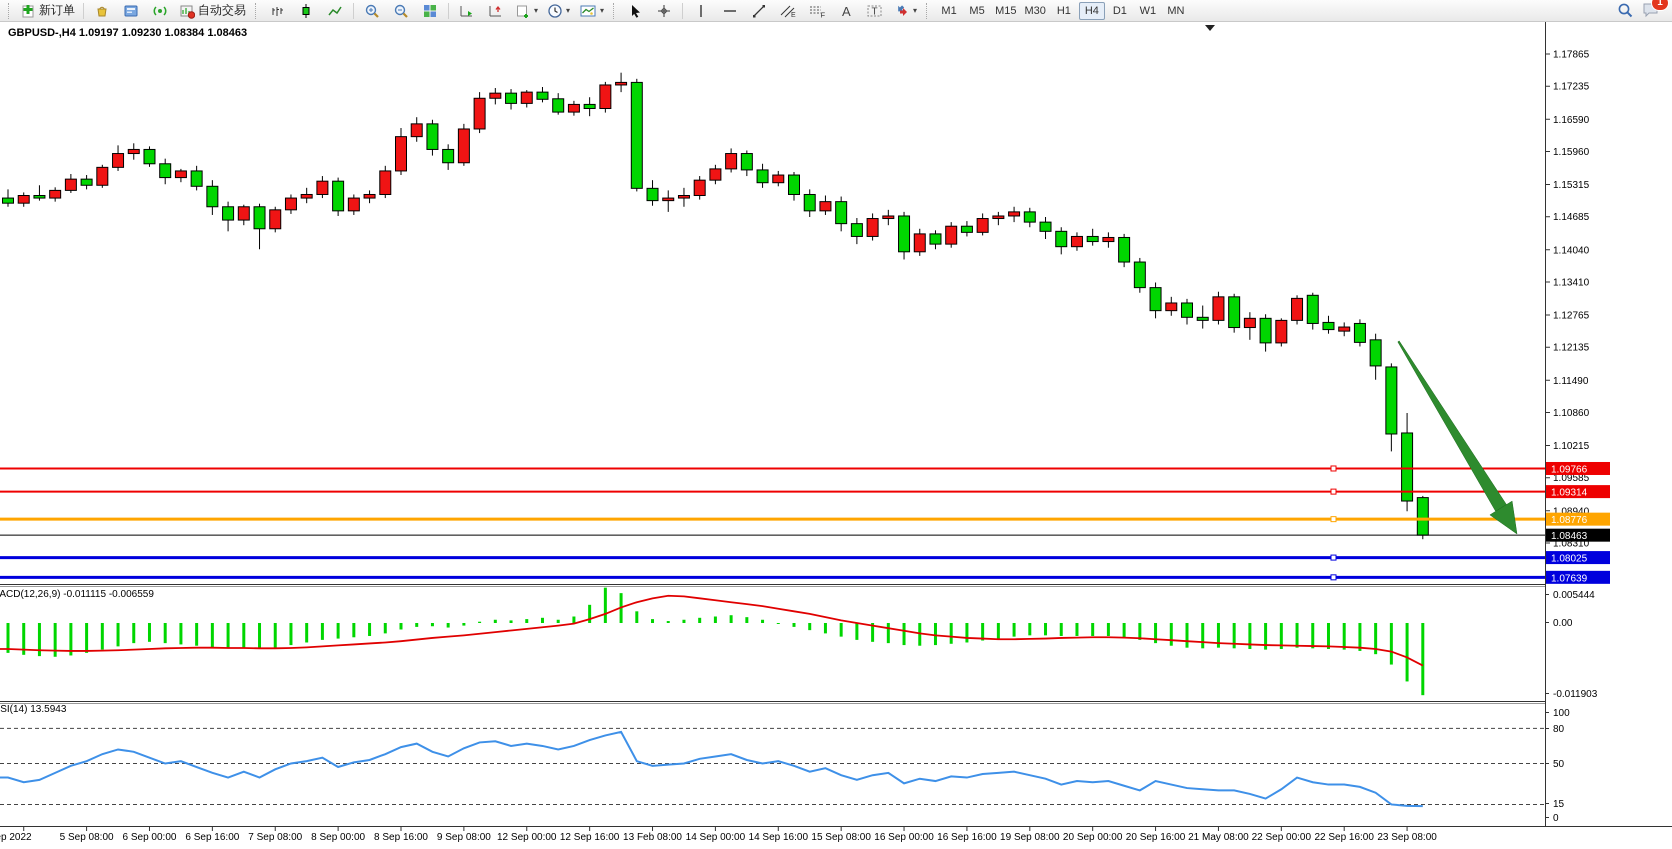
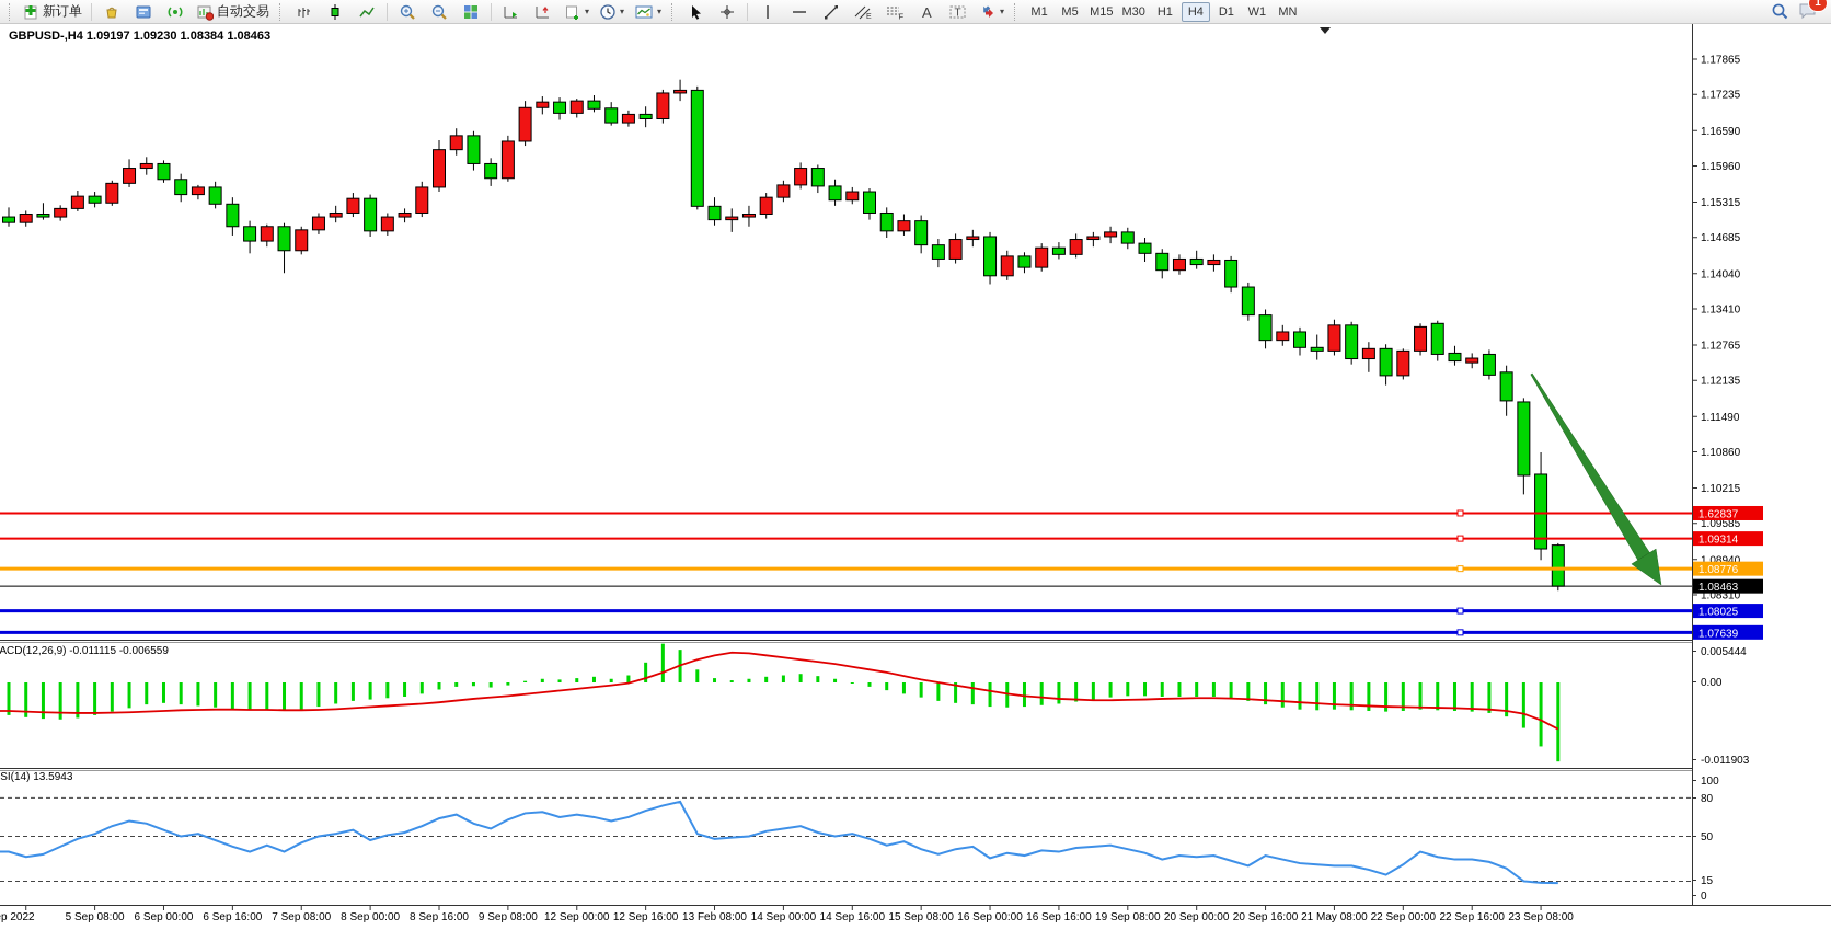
  新订单
  自动交易
  ▾
  ▾
  ▾
  F
  A
  T
  ▾
  M1
  M5
  M15
  M30
  H1
  H4
  D1
  W1
  MN
  1
  1.17865
  1.17235
  1.16590
  1.15960
  1.15315
  1.14685
  1.14040
  1.13410
  1.12765
  1.12135
  1.11490
  1.10860
  1.10215
  1.09585
  1.08940
  1.08310
  0.005444
  0.00
  -0.011903
  100
  80
  50
  15
  0
  5 Sep 08:00
  6 Sep 00:00
  6 Sep 16:00
  7 Sep 08:00
  8 Sep 00:00
  8 Sep 16:00
  9 Sep 08:00
  12 Sep 00:00
  12 Sep 16:00
  13 Feb 08:00
  14 Sep 00:00
  14 Sep 16:00
  15 Sep 08:00
  16 Sep 00:00
  16 Sep 16:00
  19 Sep 08:00
  20 Sep 00:00
  20 Sep 16:00
  21 May 08:00
  22 Sep 00:00
  22 Sep 16:00
  23 Sep 08:00
- 1.09766
+ 1.62837
  1.09314
  1.08776
  1.08463
  1.08025
  1.07639
  GBPUSD-,H4 1.09197 1.09230 1.08384 1.08463
  ACD(12,26,9) -0.011115 -0.006559
  SI(14) 13.5943
